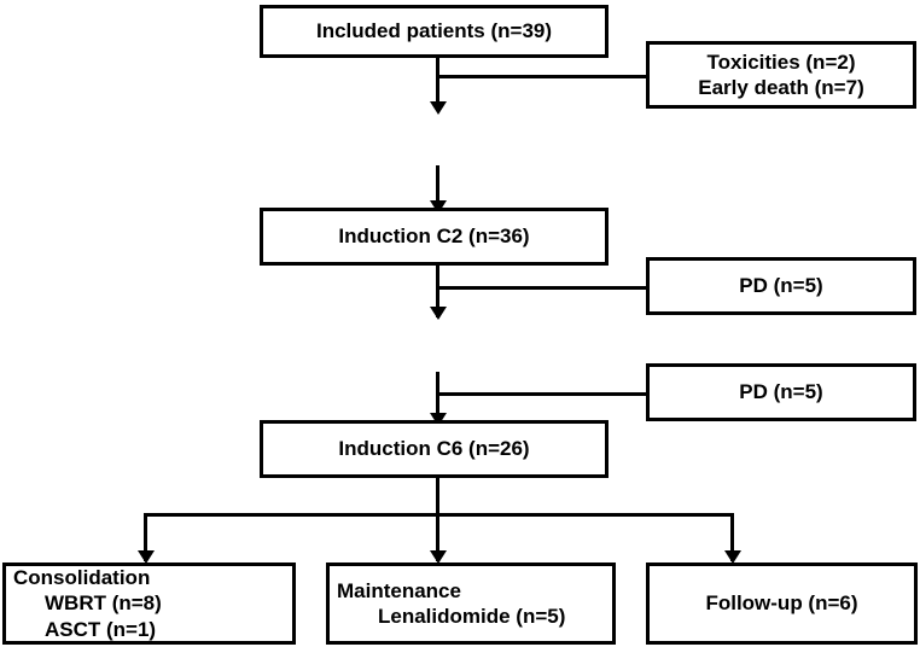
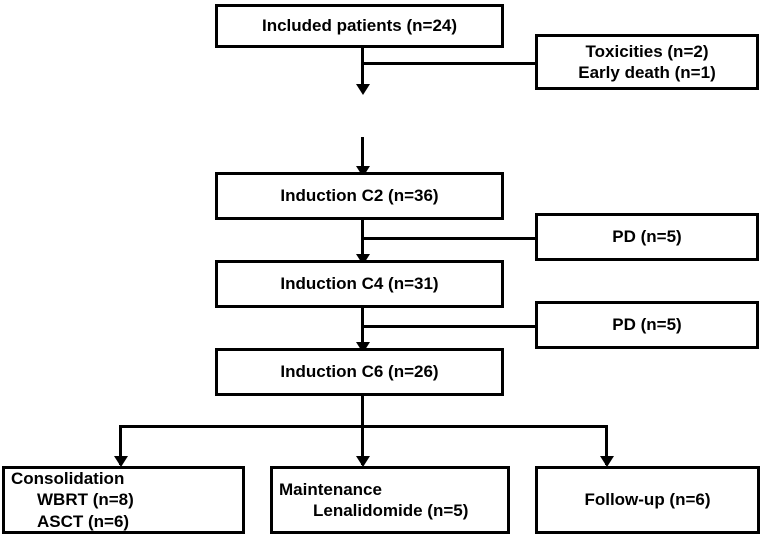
- Included patients (n=39)
+ Included patients (n=24)
  Toxicities (n=2)
- Early death (n=7)
+ Early death (n=1)
  Induction C2 (n=36)
  PD (n=5)
+ Induction C4 (n=31)
  PD (n=5)
  Induction C6 (n=26)
  Consolidation
  WBRT (n=8)
- ASCT (n=1)
+ ASCT (n=6)
  Maintenance
  Lenalidomide (n=5)
  Follow-up (n=6)
